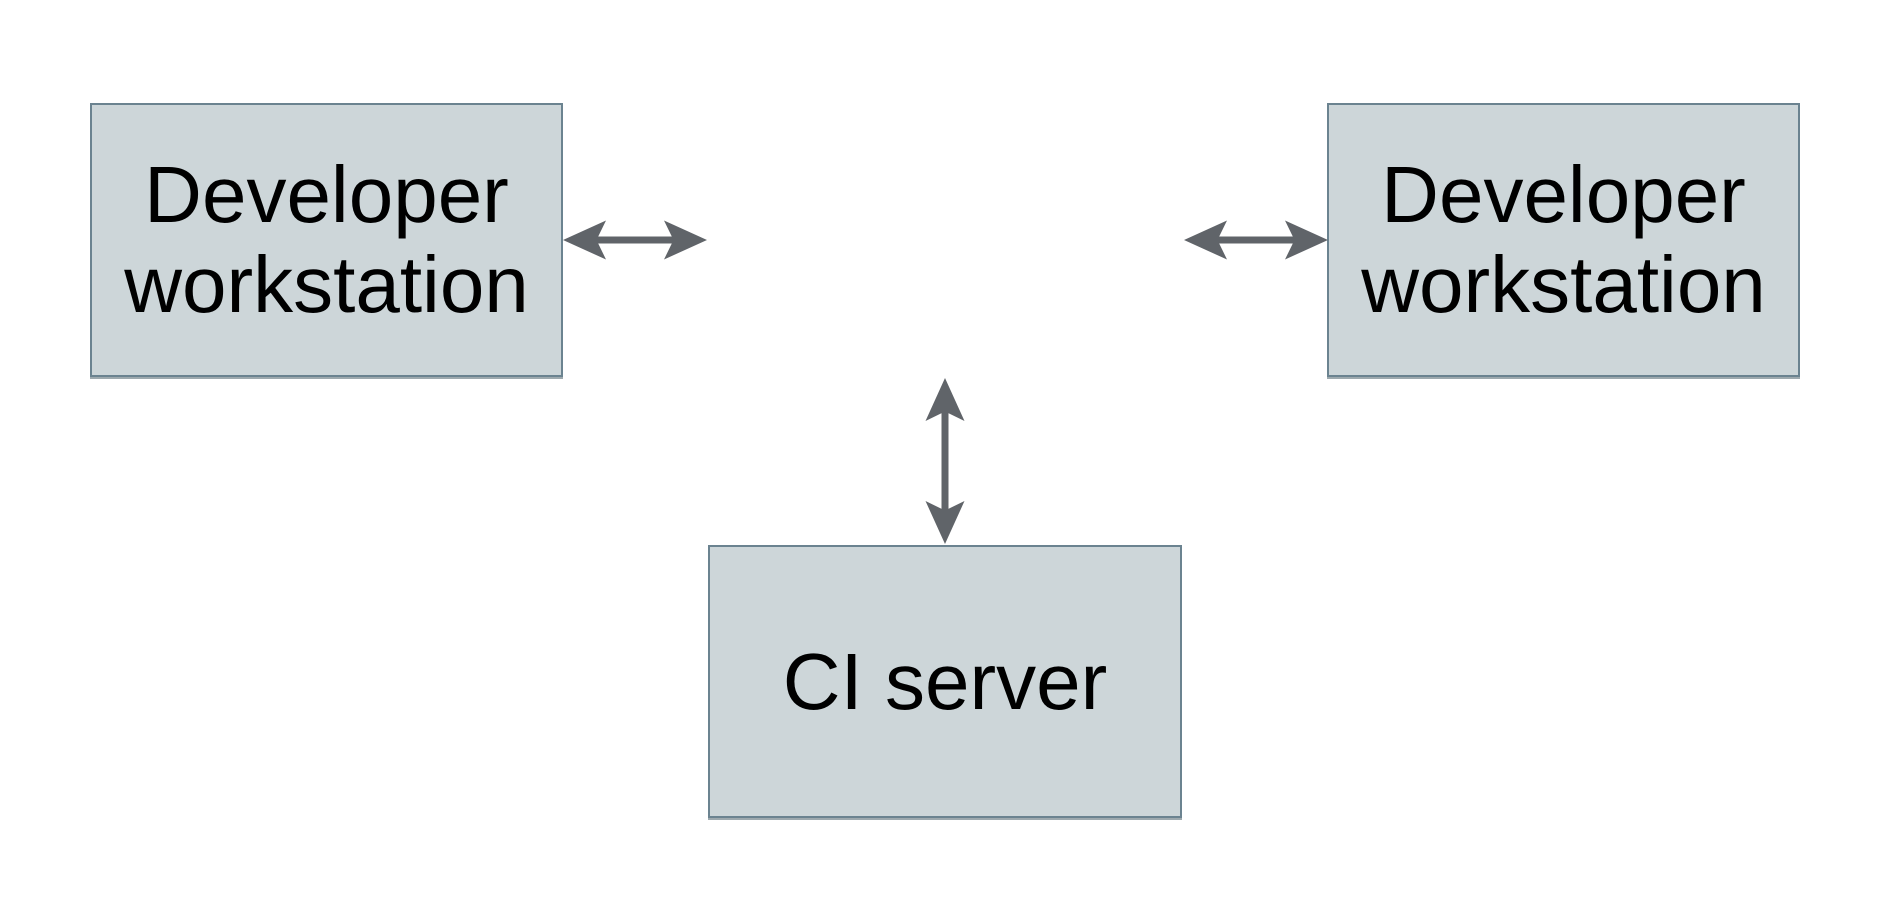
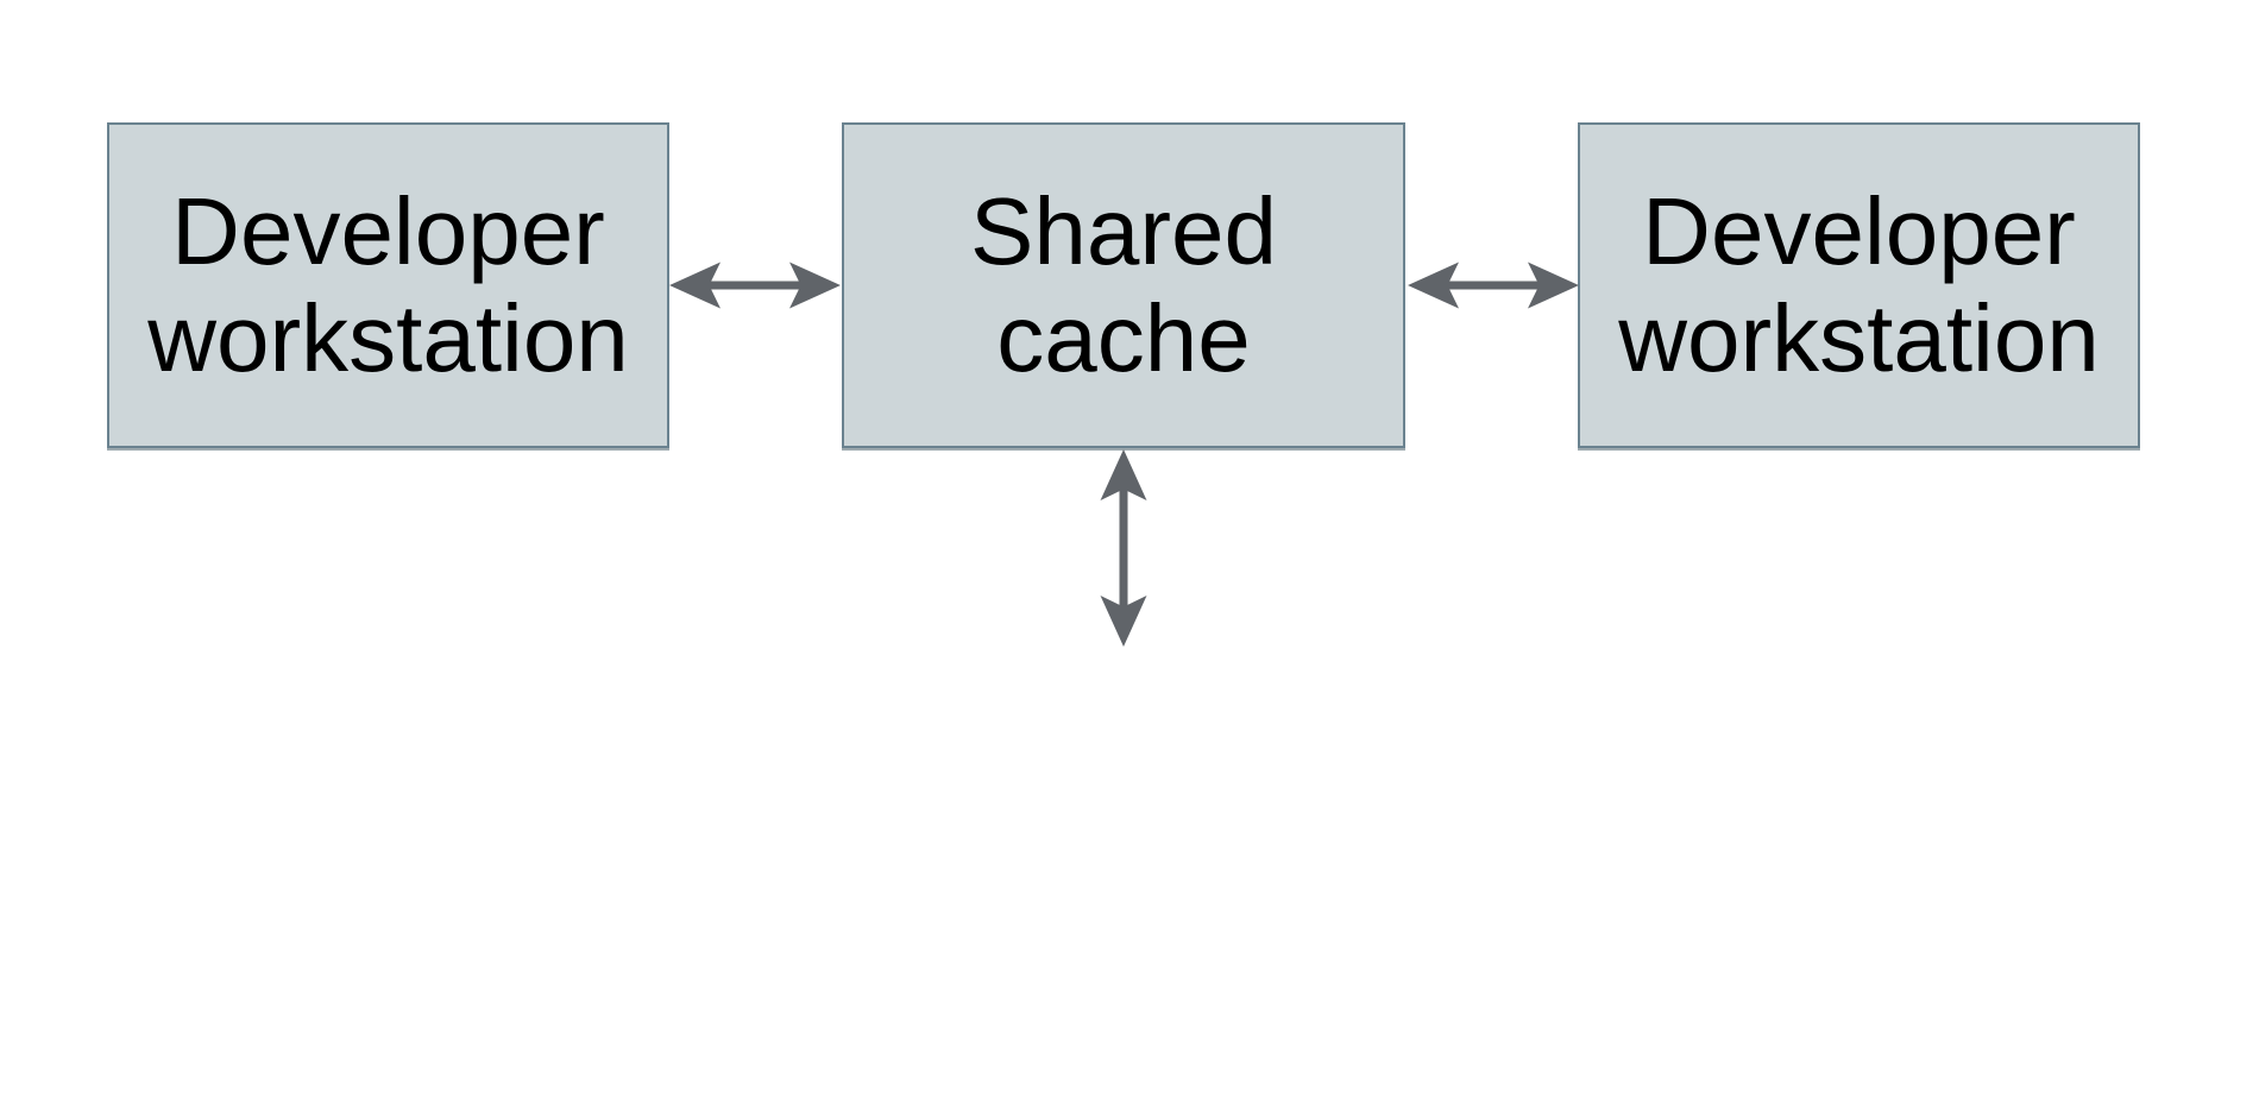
  Developer workstation
+ Shared cache
  Developer workstation
- CI server
